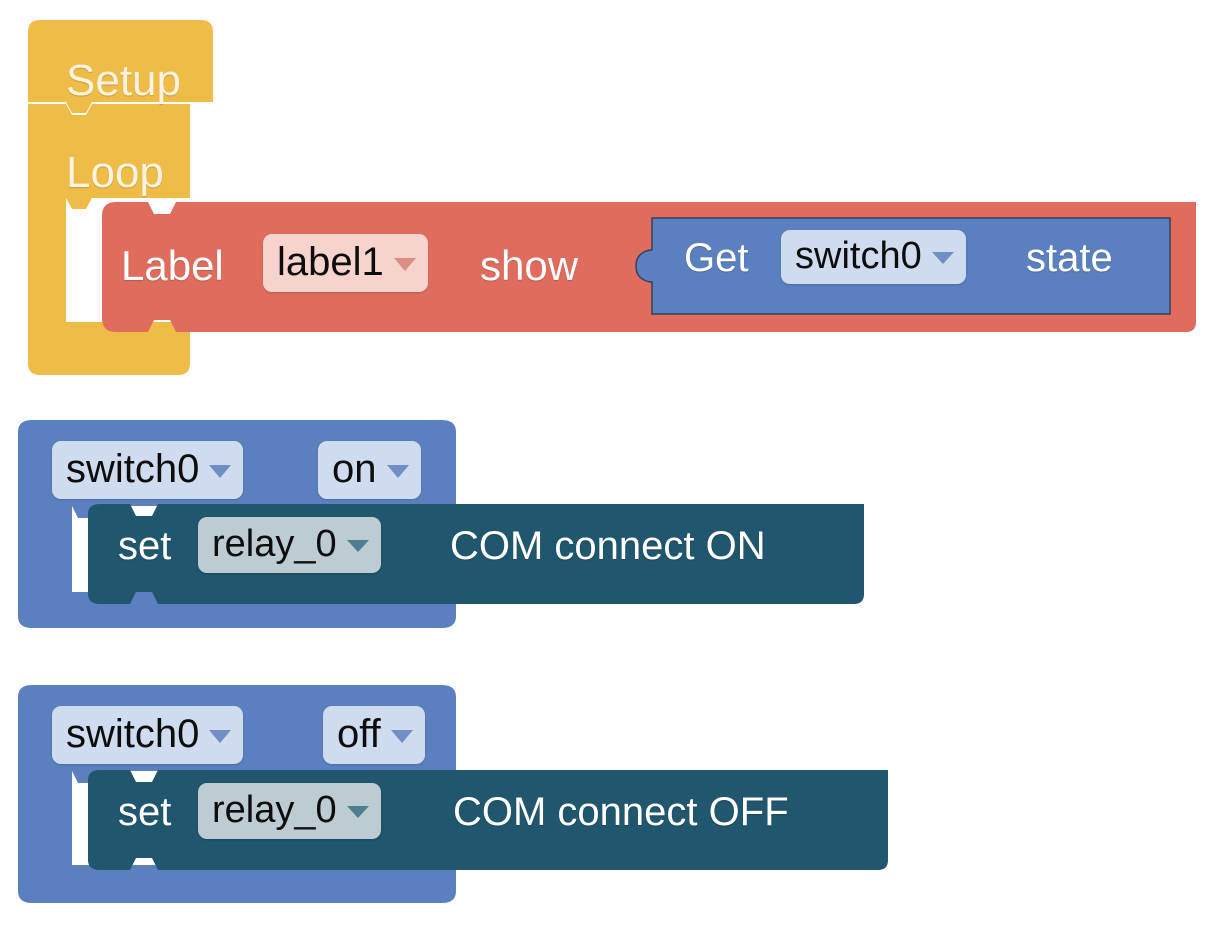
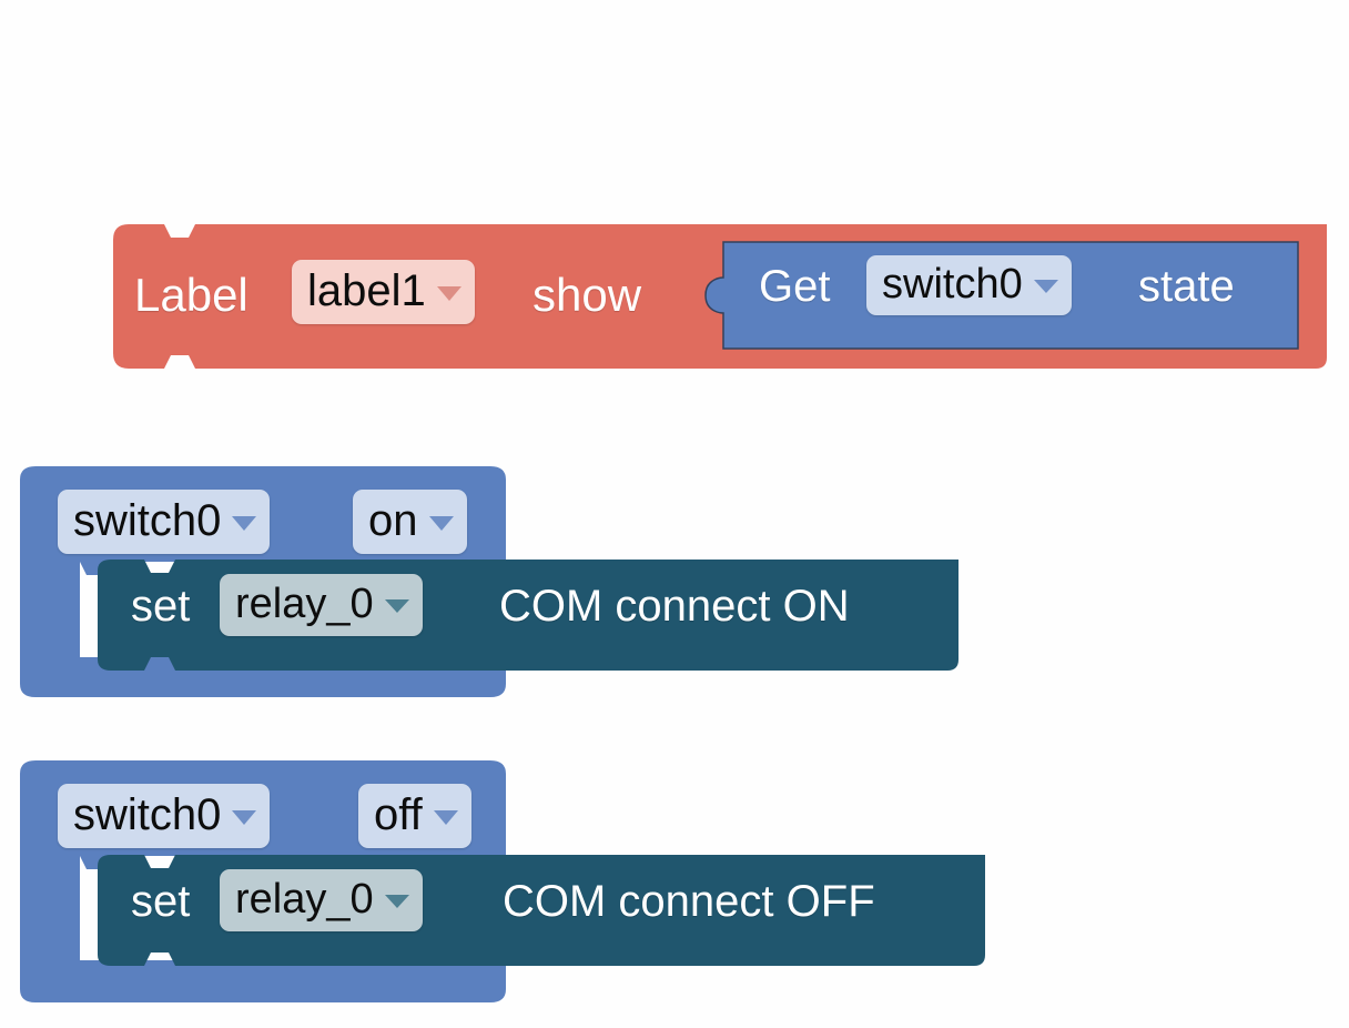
- Setup
- Loop
  Label
  label1
  show
  Get
  switch0
  state
  switch0
  on
  set
  relay_0
  COM connect ON
  switch0
  off
  set
  relay_0
  COM connect OFF
